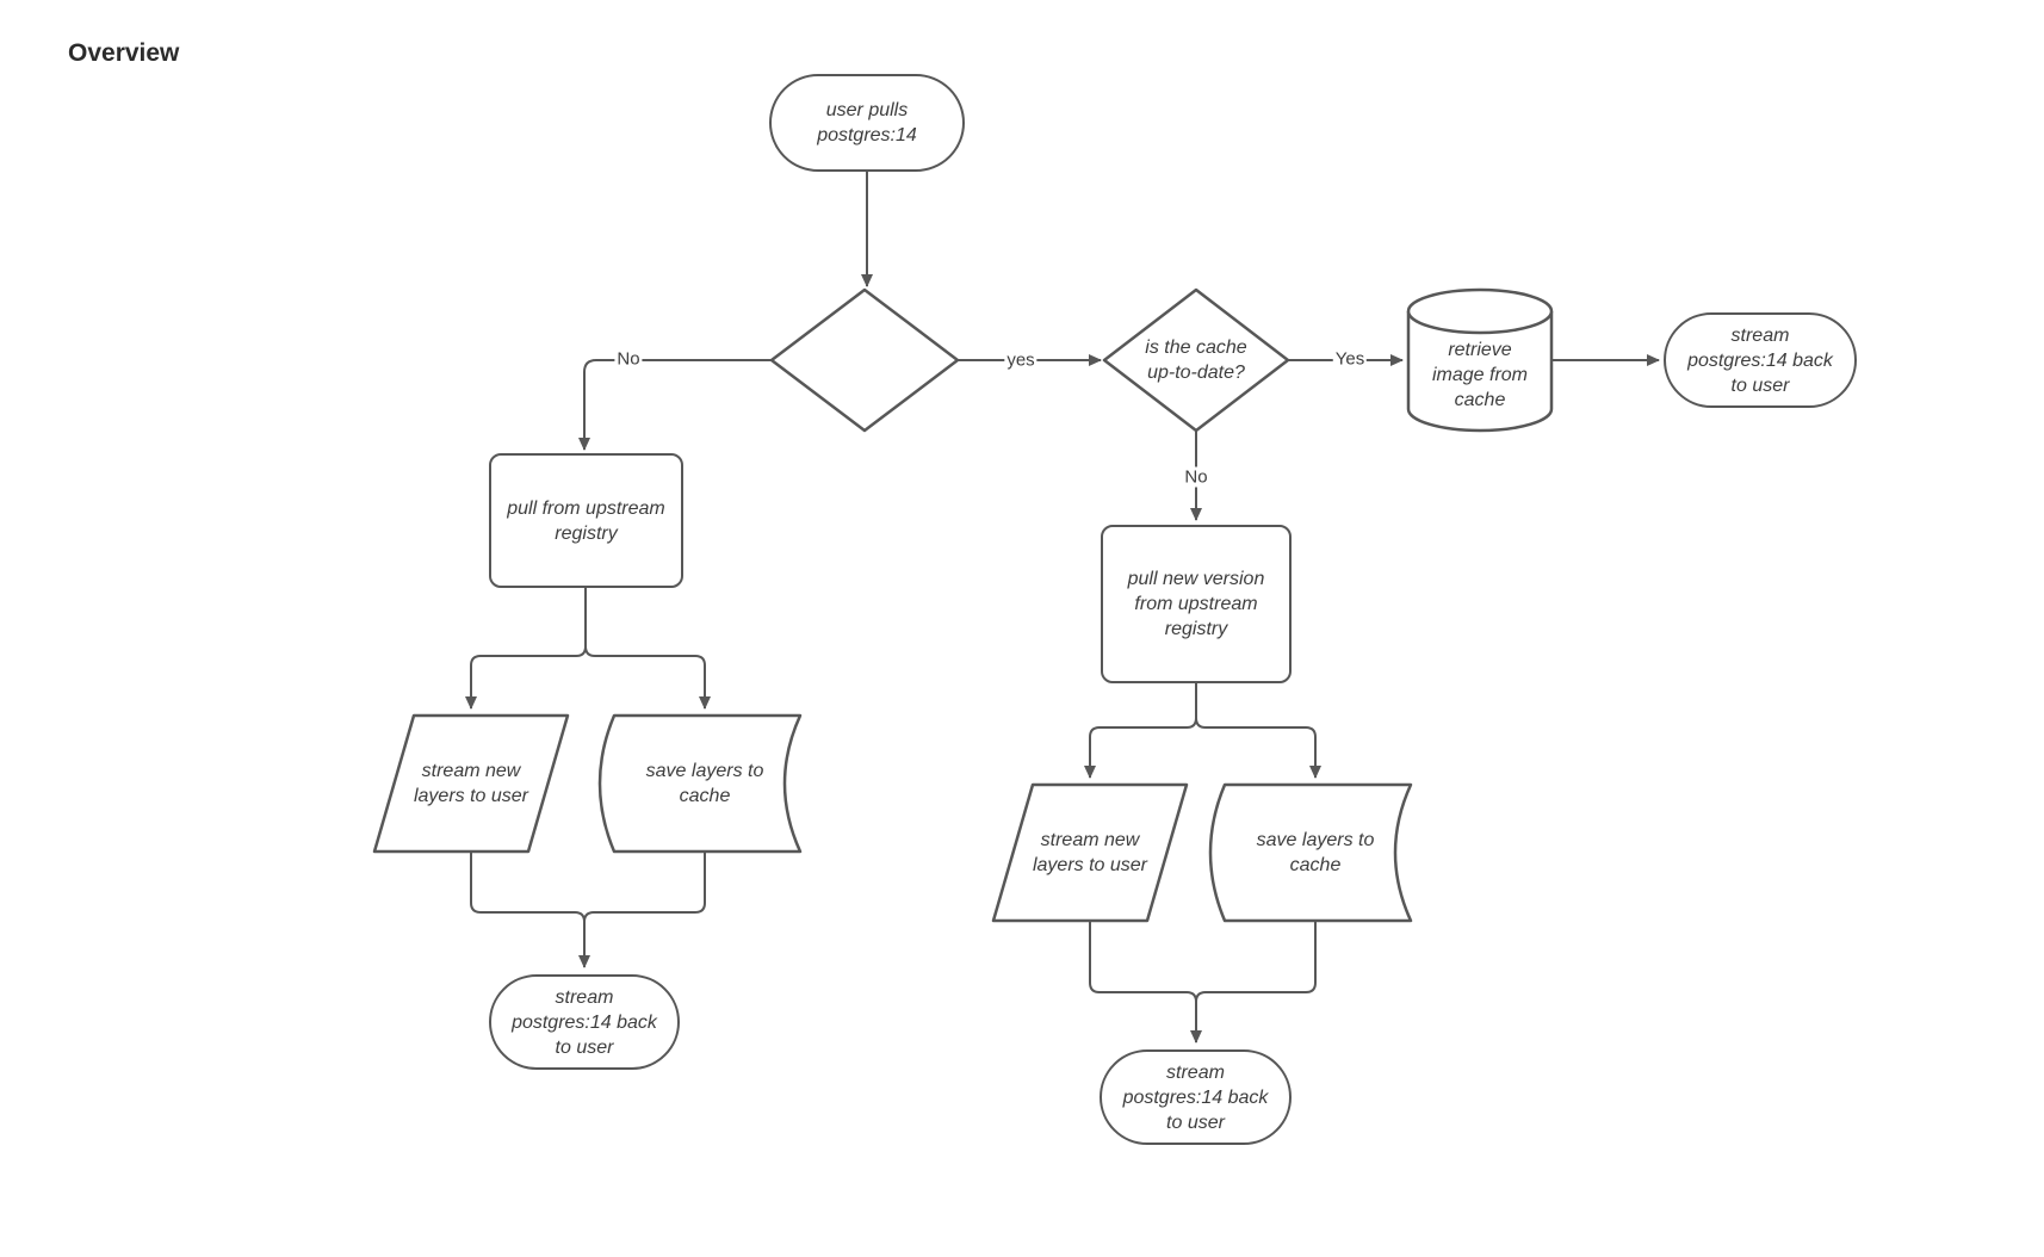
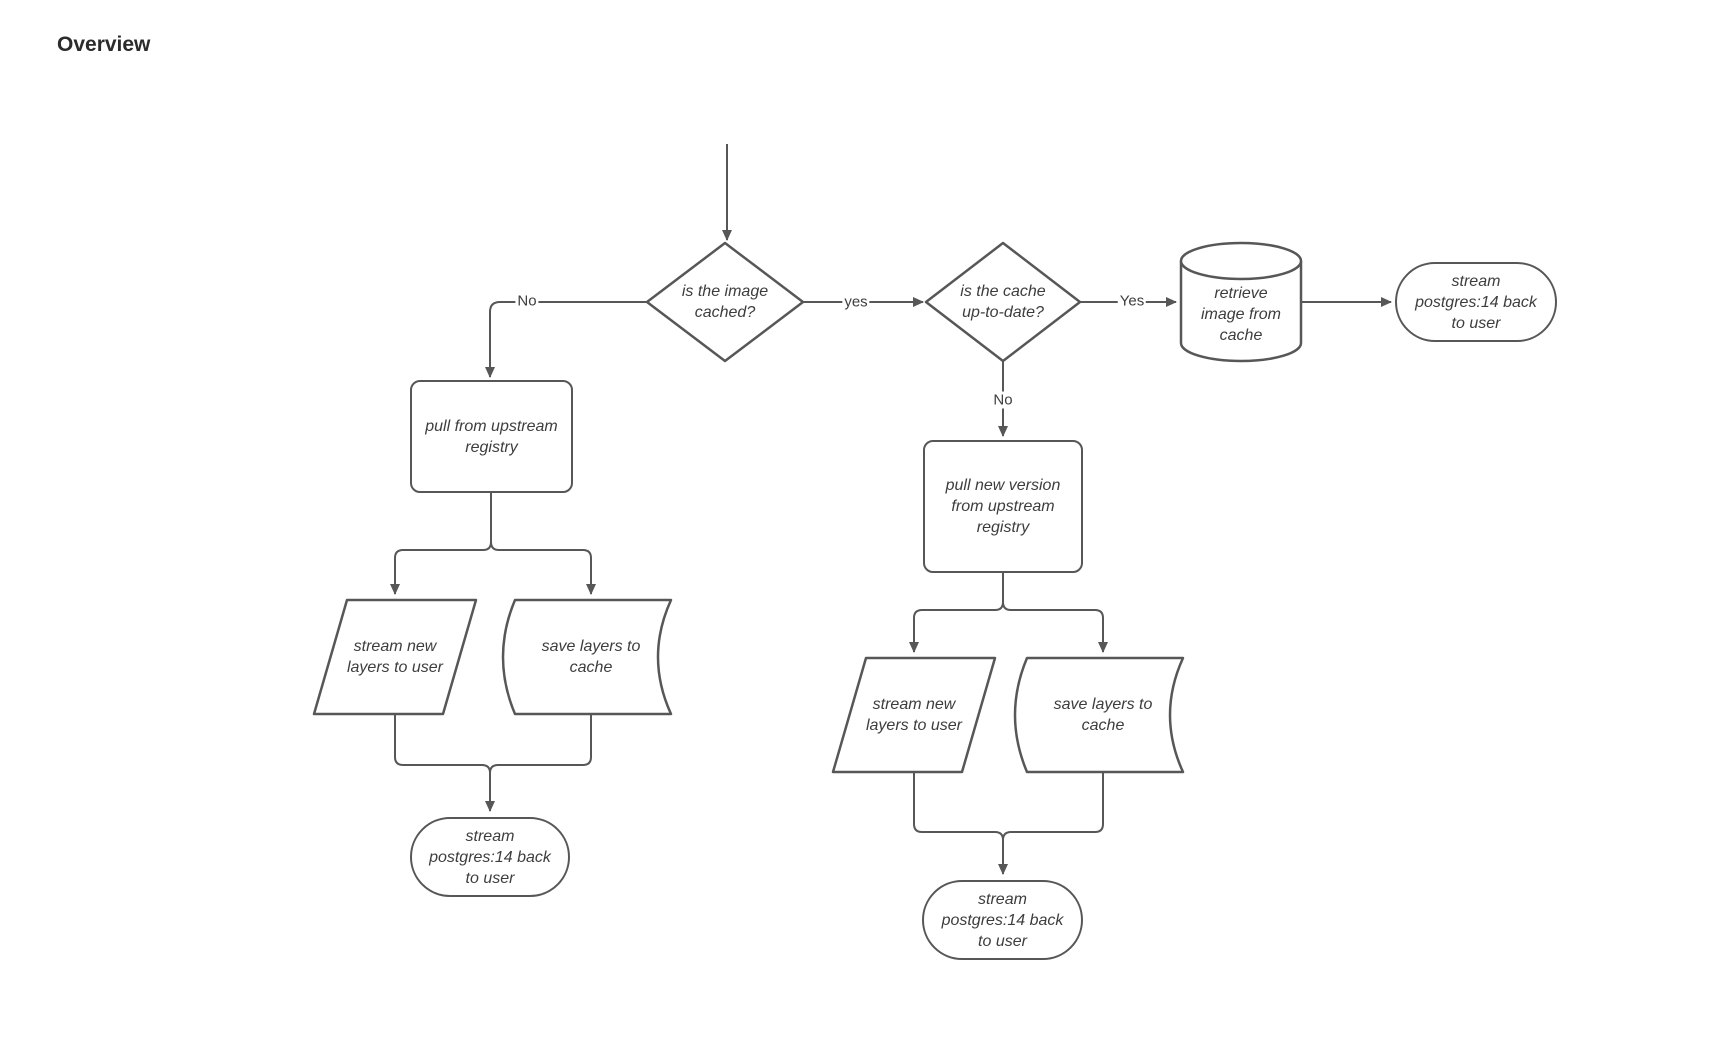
  Overview
- user pulls
- postgres:14
  pull from upstream
  registry
  stream
  postgres:14 back
  to user
  pull new version
  from upstream
  registry
  stream
  postgres:14 back
  to user
  stream
  postgres:14 back
  to user
+ is the image
+ cached?
  is the cache
  up-to-date?
  stream new
  layers to user
  save layers to
  cache
  stream new
  layers to user
  save layers to
  cache
  retrieve
  image from
  cache
  No
  yes
  Yes
  No
